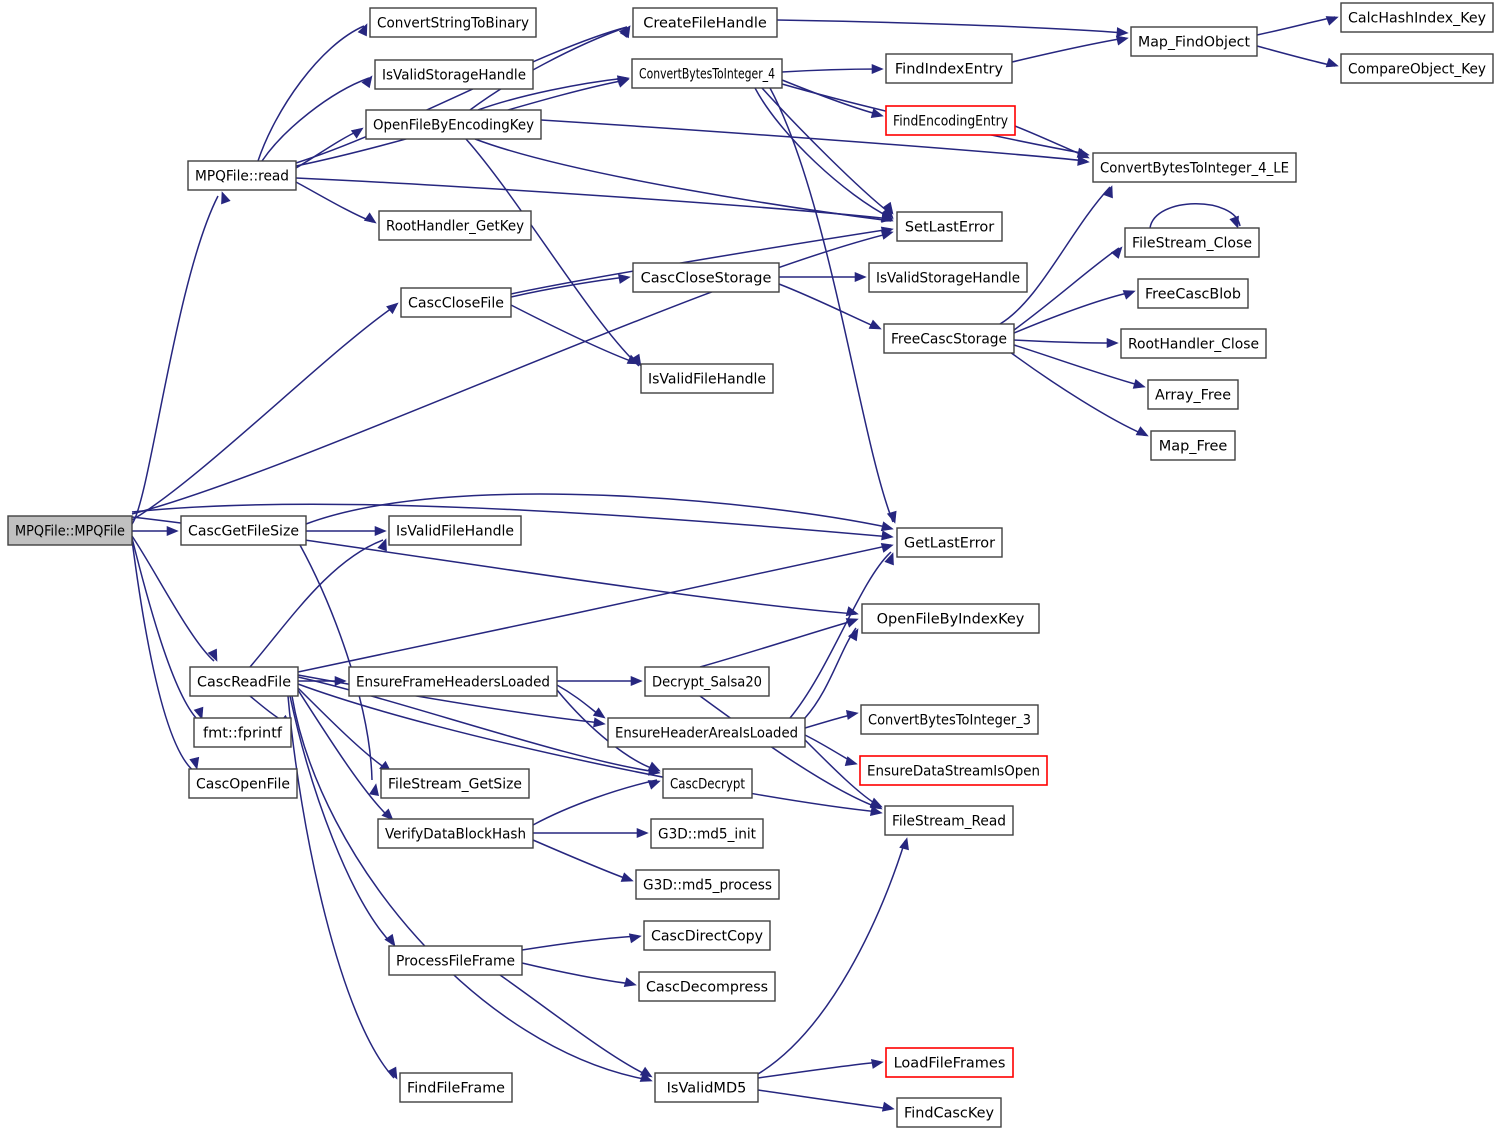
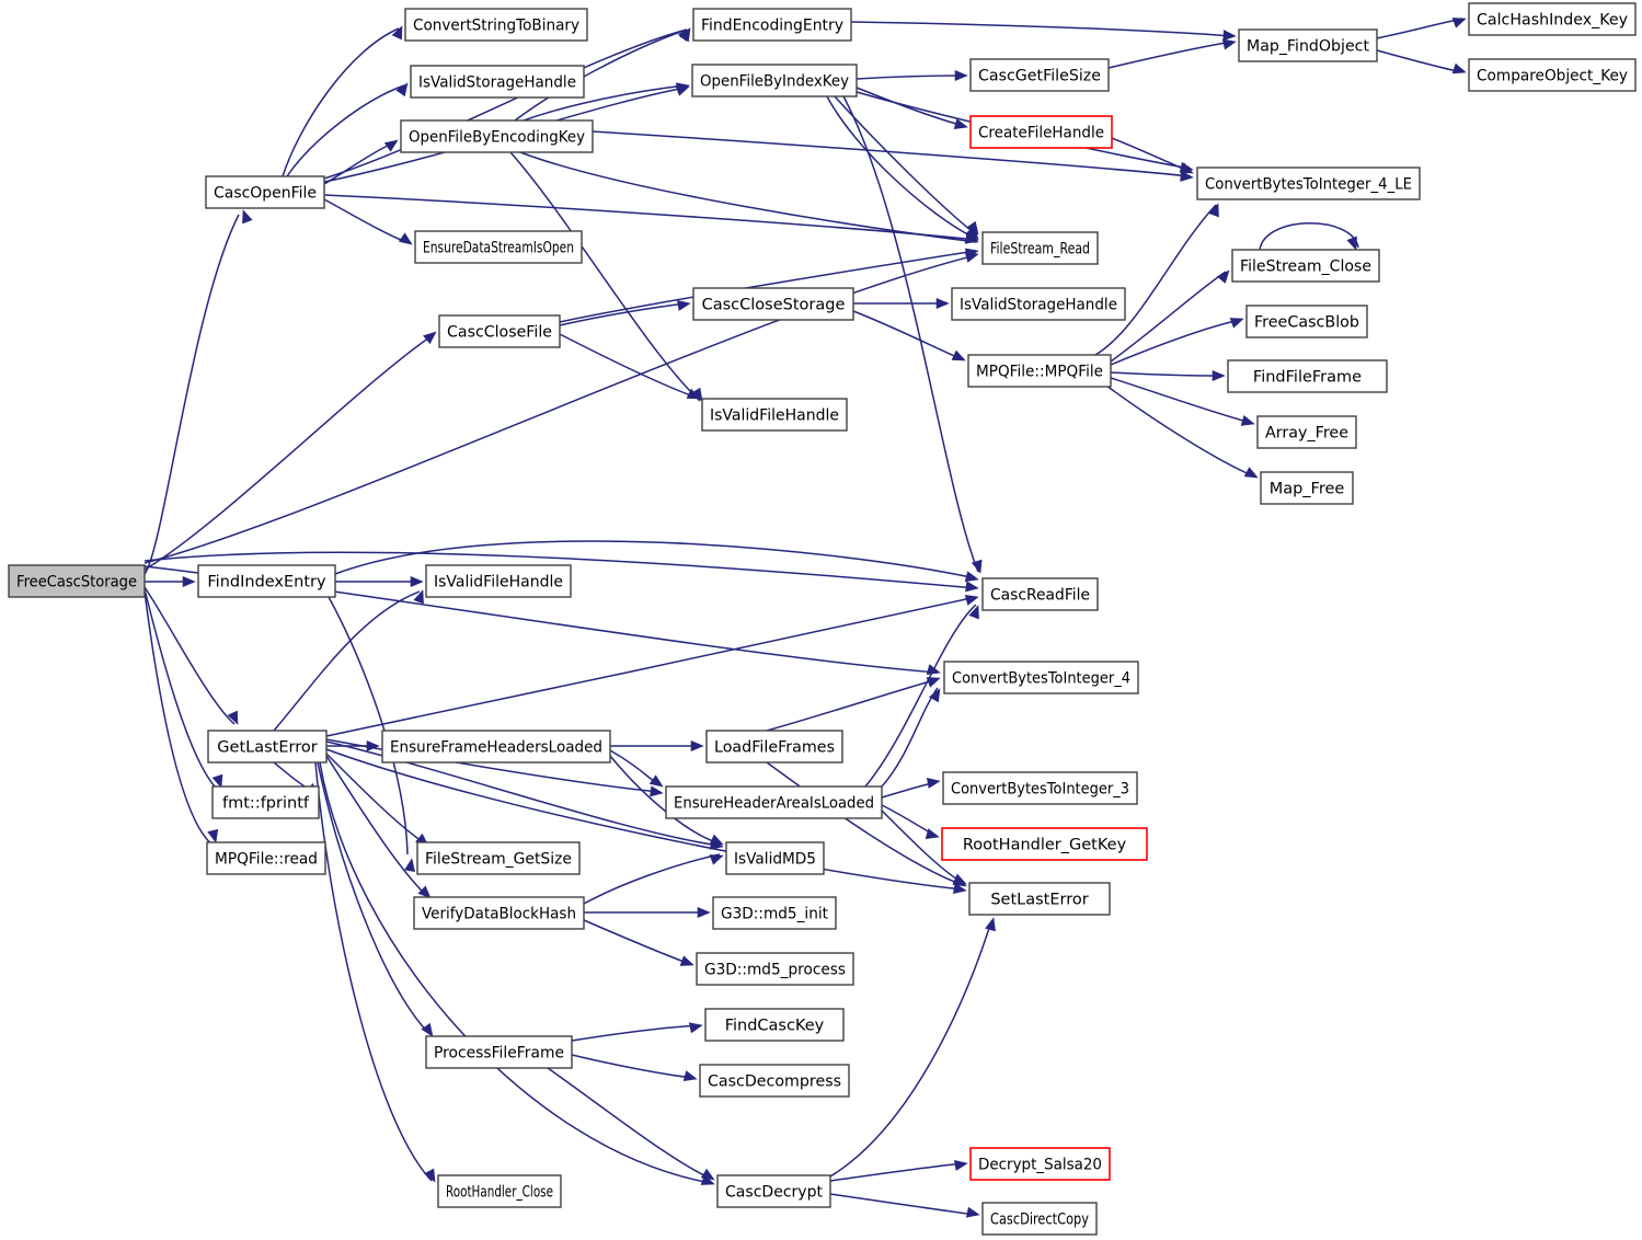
- MPQFile::MPQFile
+ FreeCascStorage
- MPQFile::read
+ CascOpenFile
  ConvertStringToBinary
  IsValidStorageHandle
  OpenFileByEncodingKey
- RootHandler_GetKey
+ EnsureDataStreamIsOpen
- CreateFileHandle
+ FindEncodingEntry
- ConvertBytesToInteger_4
+ OpenFileByIndexKey
- FindIndexEntry
+ CascGetFileSize
- FindEncodingEntry
+ CreateFileHandle
  Map_FindObject
  CalcHashIndex_Key
  CompareObject_Key
  ConvertBytesToInteger_4_LE
- SetLastError
+ FileStream_Read
  CascCloseStorage
  IsValidStorageHandle
- FreeCascStorage
+ MPQFile::MPQFile
  FileStream_Close
  FreeCascBlob
- RootHandler_Close
+ FindFileFrame
  Array_Free
  Map_Free
  CascCloseFile
  IsValidFileHandle
- CascGetFileSize
+ FindIndexEntry
  IsValidFileHandle
- GetLastError
+ CascReadFile
- OpenFileByIndexKey
+ ConvertBytesToInteger_4
- CascReadFile
+ GetLastError
  EnsureFrameHeadersLoaded
- Decrypt_Salsa20
+ LoadFileFrames
  fmt::fprintf
  EnsureHeaderAreaIsLoaded
  ConvertBytesToInteger_3
- EnsureDataStreamIsOpen
+ RootHandler_GetKey
- CascOpenFile
+ MPQFile::read
  FileStream_GetSize
- CascDecrypt
+ IsValidMD5
- FileStream_Read
+ SetLastError
  VerifyDataBlockHash
  G3D::md5_init
  G3D::md5_process
- CascDirectCopy
+ FindCascKey
  ProcessFileFrame
  CascDecompress
- LoadFileFrames
+ Decrypt_Salsa20
- FindFileFrame
+ RootHandler_Close
- IsValidMD5
+ CascDecrypt
- FindCascKey
+ CascDirectCopy
